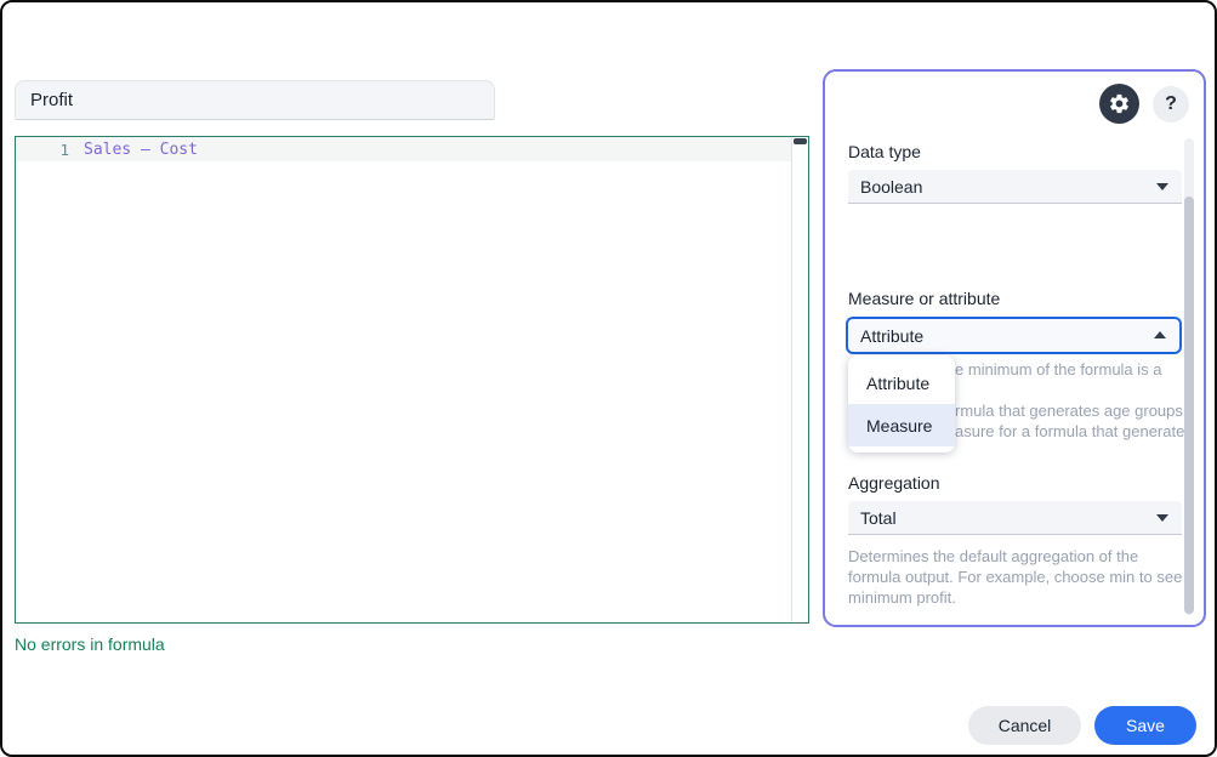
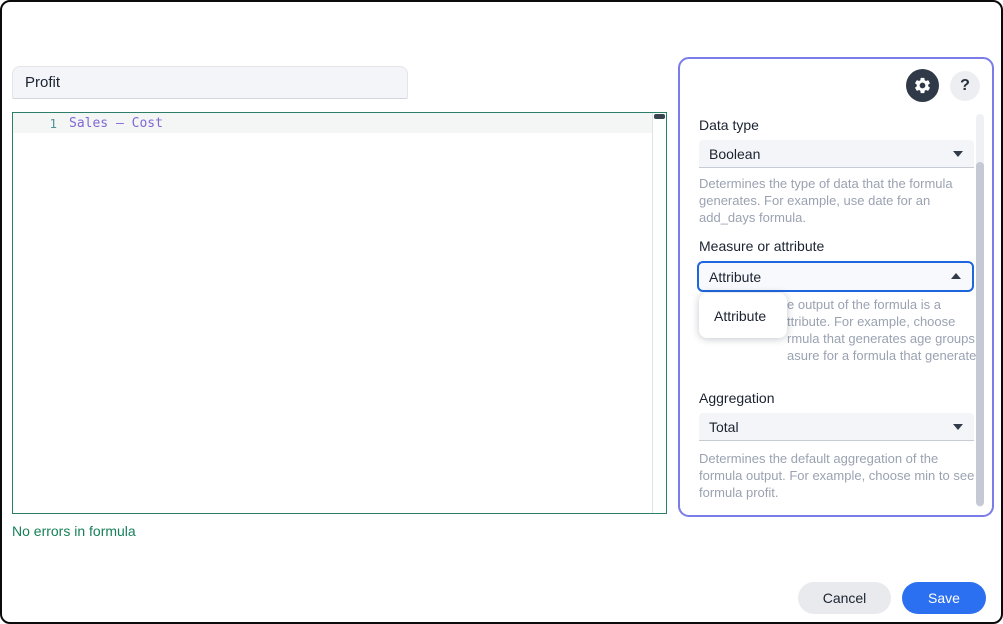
  Profit
  1
  Sales – Cost
  No errors in formula
  ?
  Data type
  Boolean
+ Determines the type of data that the formula generates. For example, use date for an add_days formula.
  Measure or attribute
  Attribute
- e minimum of the formula is a
+ e output of the formula is a
+ ttribute. For example, choose
  rmula that generates age groups
  asure for a formula that generate
  Attribute
- Measure
  Aggregation
  Total
- Determines the default aggregation of the formula output. For example, choose min to see minimum profit.
+ Determines the default aggregation of the formula output. For example, choose min to see formula profit.
  Cancel
  Save
